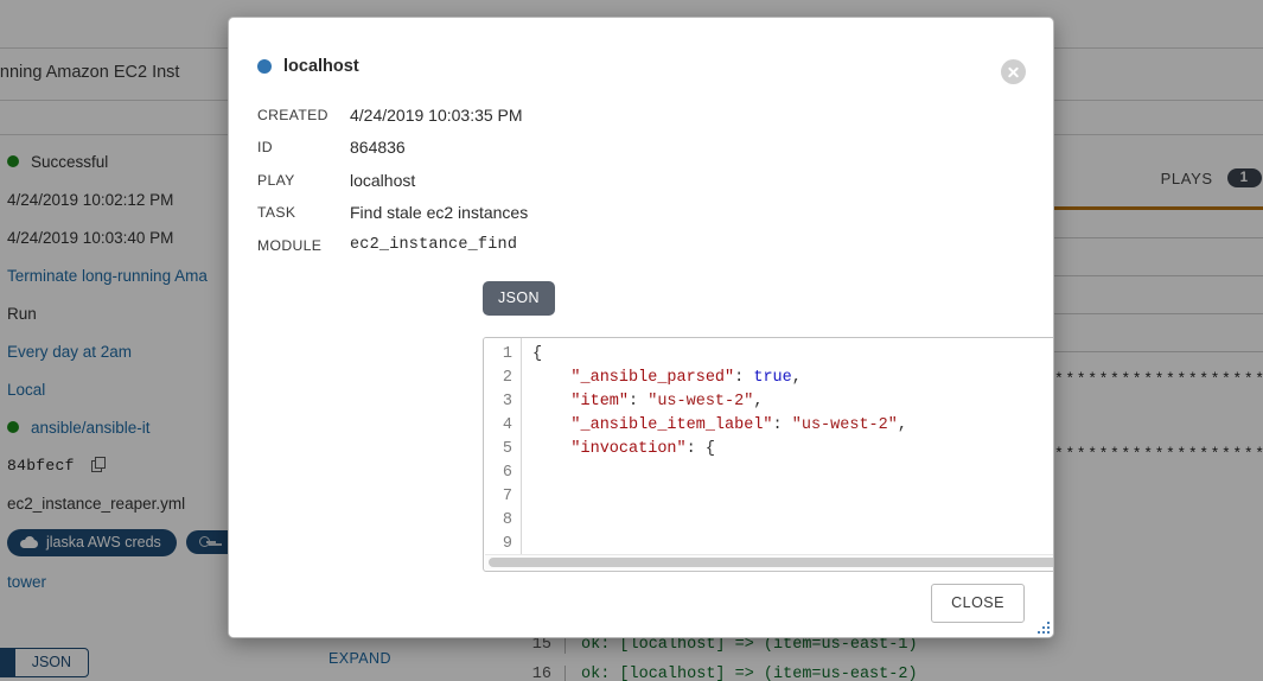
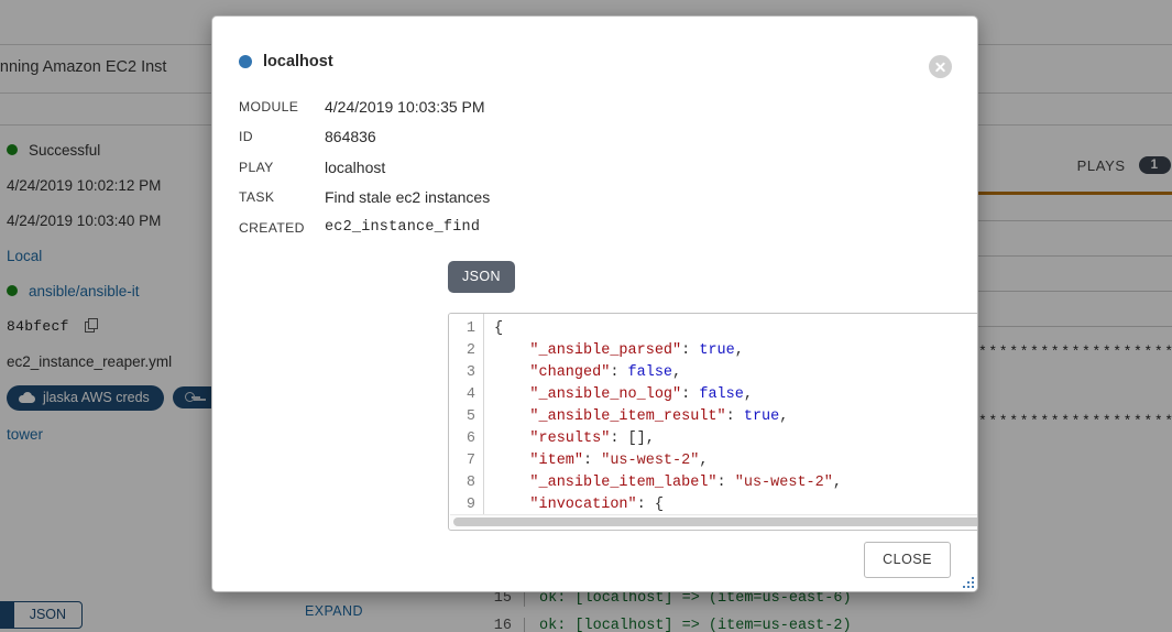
  nning Amazon EC2 Inst
  Successful
  4/24/2019 10:02:12 PM
  4/24/2019 10:03:40 PM
- Terminate long-running Ama
- Run
- Every day at 2am
  Local
  ansible/ansible-it
  84bfecf
  ec2_instance_reaper.yml
  jlaska AWS creds
  tower
  JSON
  EXPAND
  PLAYS
  1
  15
- ok: [localhost] => (item=us-east-1)
+ ok: [localhost] => (item=us-east-6)
  16
  ok: [localhost] => (item=us-east-2)
  localhost
- CREATED
+ MODULE
  4/24/2019 10:03:35 PM
  ID
  864836
  PLAY
  localhost
  TASK
  Find stale ec2 instances
- MODULE
+ CREATED
  ec2_instance_find
  JSON
  1
  2
  3
  4
  5
  6
  7
  8
  9
  {
  "_ansible_parsed": true,
+ "changed": false,
+ "_ansible_no_log": false,
+ "_ansible_item_result": true,
+ "results": [],
  "item": "us-west-2",
  "_ansible_item_label": "us-west-2",
  "invocation": {
  CLOSE
